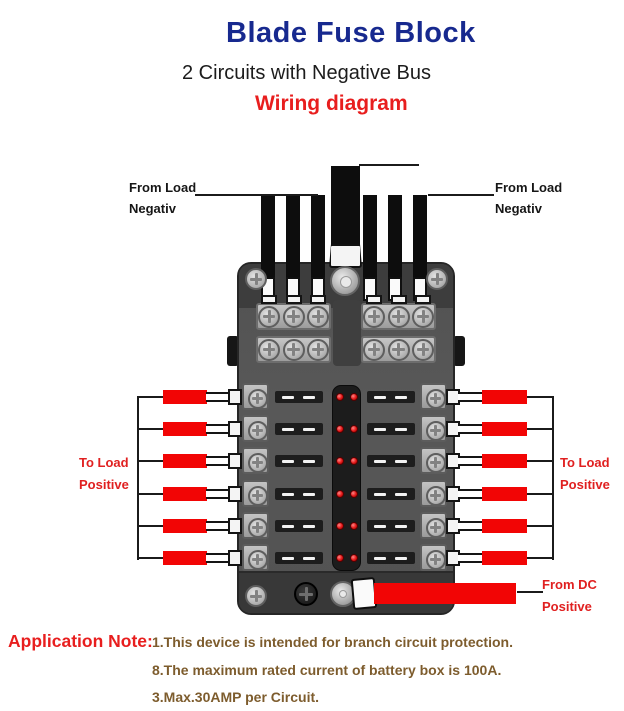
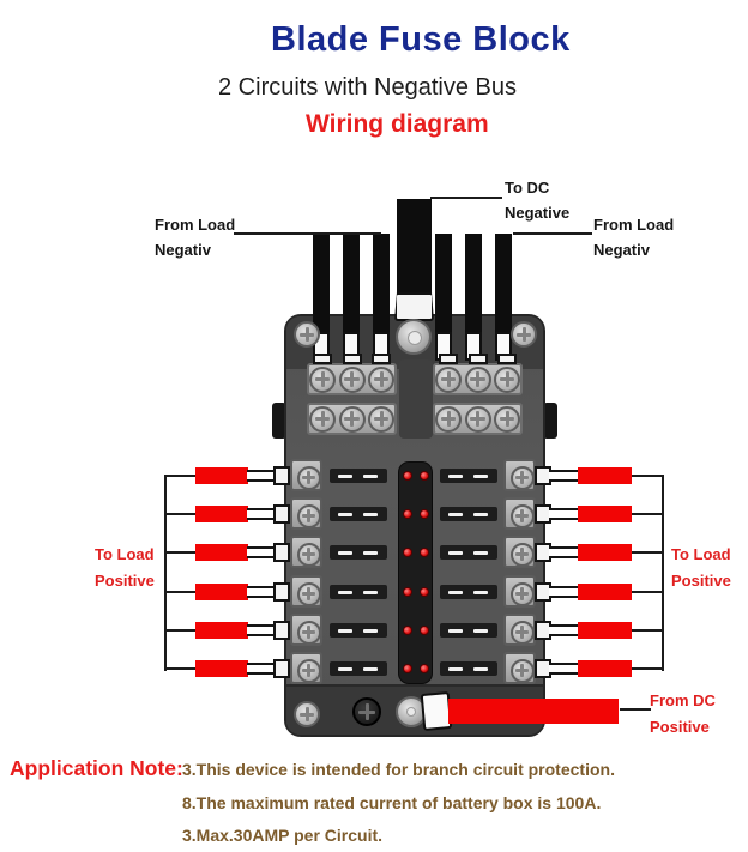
  Blade Fuse Block
  2 Circuits with Negative Bus
  Wiring diagram
  From Load
  Negativ
+ To DC
+ Negative
  From Load
  Negativ
  To Load
  Positive
  To Load
  Positive
  From DC
  Positive
  Application Note:
- 1.This device is intended for branch circuit protection.
+ 3.This device is intended for branch circuit protection.
  8.The maximum rated current of battery box is 100A.
  3.Max.30AMP per Circuit.
